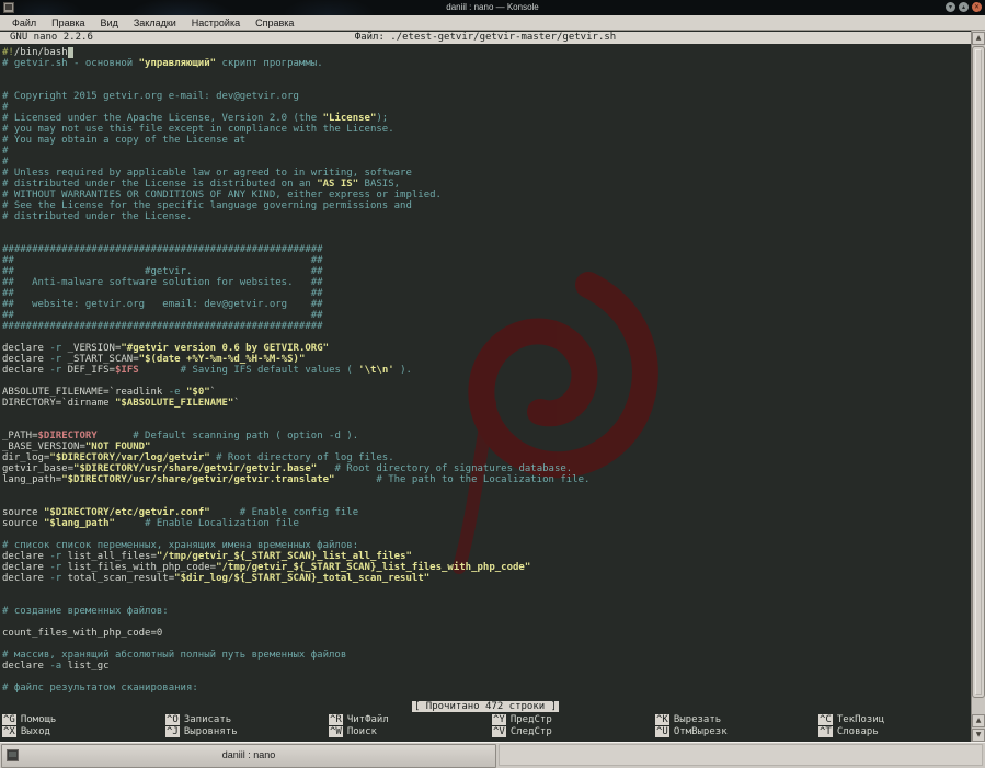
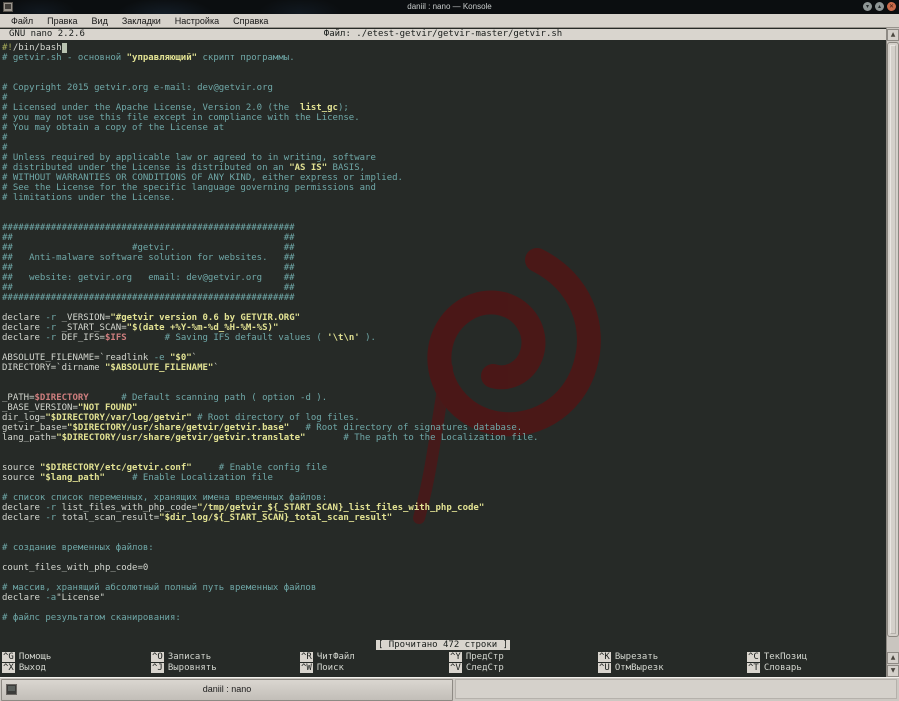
  daniil : nano — Konsole
  Файл
  Правка
  Вид
  Закладки
  Настройка
  Справка
  GNU nano 2.2.6
  Файл: ./etest-getvir/getvir-master/getvir.sh
  #!/bin/bash
  # getvir.sh - основной "управляющий" скрипт программы.
  # Copyright 2015 getvir.org e-mail: dev@getvir.org
  #
- # Licensed under the Apache License, Version 2.0 (the "License");
+ # Licensed under the Apache License, Version 2.0 (the list_gc);
  # you may not use this file except in compliance with the License.
  # You may obtain a copy of the License at
  #
  #
  # Unless required by applicable law or agreed to in writing, software
  # distributed under the License is distributed on an "AS IS" BASIS,
  # WITHOUT WARRANTIES OR CONDITIONS OF ANY KIND, either express or implied.
  # See the License for the specific language governing permissions and
- # distributed under the License.
+ # limitations under the License.
  ######################################################
  ## ##
  ## #getvir. ##
  ## Anti-malware software solution for websites. ##
  ## ##
  ## website: getvir.org email: dev@getvir.org ##
  ## ##
  ######################################################
  declare -r _VERSION="#getvir version 0.6 by GETVIR.ORG"
  declare -r _START_SCAN="$(date +%Y-%m-%d_%H-%M-%S)"
  declare -r DEF_IFS=$IFS # Saving IFS default values ( '\t\n' ).
  ABSOLUTE_FILENAME=`readlink -e "$0"`
  DIRECTORY=`dirname "$ABSOLUTE_FILENAME"`
  _PATH=$DIRECTORY # Default scanning path ( option -d ).
  _BASE_VERSION="NOT FOUND"
  dir_log="$DIRECTORY/var/log/getvir" # Root directory of log files.
  getvir_base="$DIRECTORY/usr/share/getvir/getvir.base" # Root directory of signatures database.
  lang_path="$DIRECTORY/usr/share/getvir/getvir.translate" # The path to the Localization file.
  source "$DIRECTORY/etc/getvir.conf" # Enable config file
  source "$lang_path" # Enable Localization file
  # список список переменных, хранящих имена временных файлов:
- declare -r list_all_files="/tmp/getvir_${_START_SCAN}_list_all_files"
  declare -r list_files_with_php_code="/tmp/getvir_${_START_SCAN}_list_files_with_php_code"
  declare -r total_scan_result="$dir_log/${_START_SCAN}_total_scan_result"
  # создание временных файлов:
  count_files_with_php_code=0
  # массив, хранящий абсолютный полный путь временных файлов
- declare -a list_gc
+ declare -a"License"
  # файлс результатом сканирования:
  [ Прочитано 472 строки ]
  ^G Помощь
  ^O Записать
  ^R ЧитФайл
  ^Y ПредСтр
  ^K Вырезать
  ^C ТекПозиц
  ^X Выход
  ^J Выровнять
  ^W Поиск
  ^V СледСтр
  ^U ОтмВырезк
  ^T Словарь
  daniil : nano
